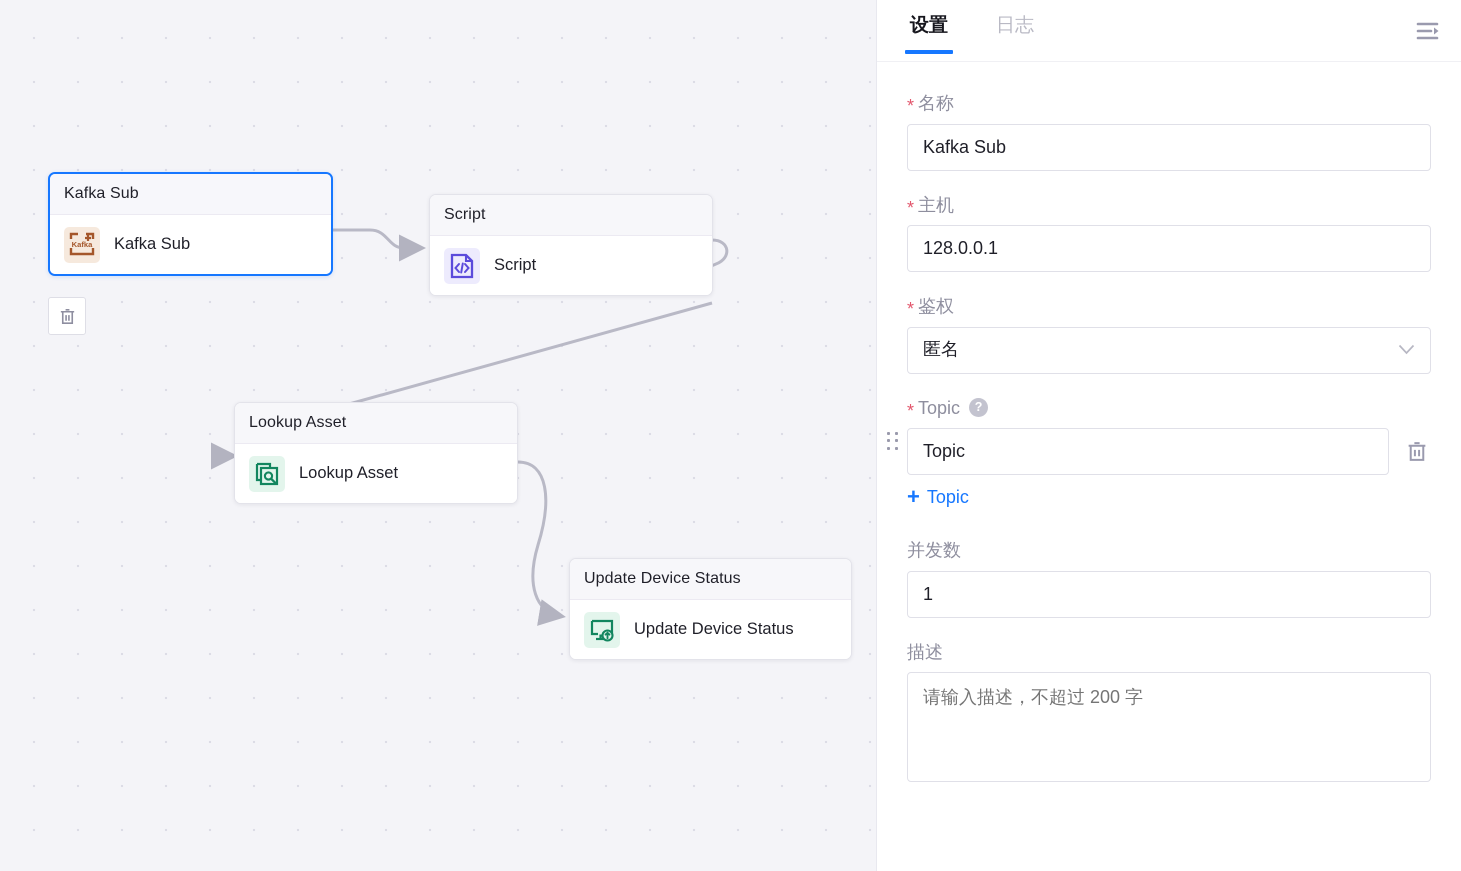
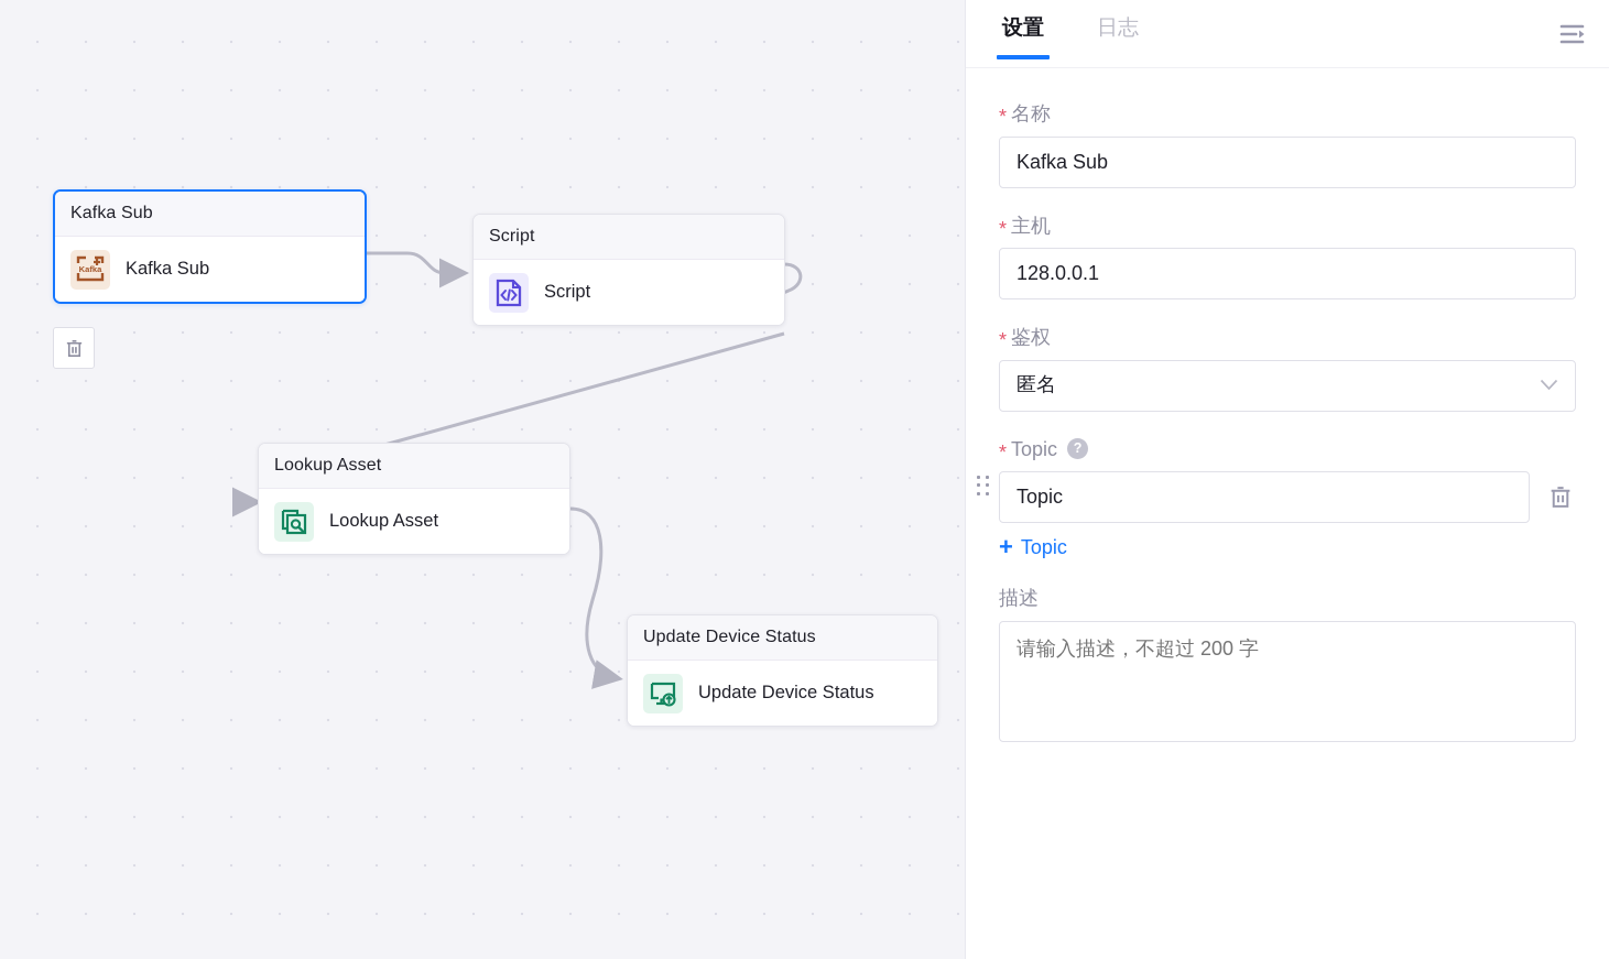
  Kafka Sub
  Kafka
  Kafka Sub
  Script
  Script
  Lookup Asset
  Lookup Asset
  Update Device Status
  Update Device Status
  设置
  日志
  *
  名称
  Kafka Sub
  *
  主机
  128.0.0.1
  *
  鉴权
  匿名
  *
  Topic
  ?
  Topic
  +
  Topic
- 并发数
- 1
  描述
  请输入描述，不超过 200 字
